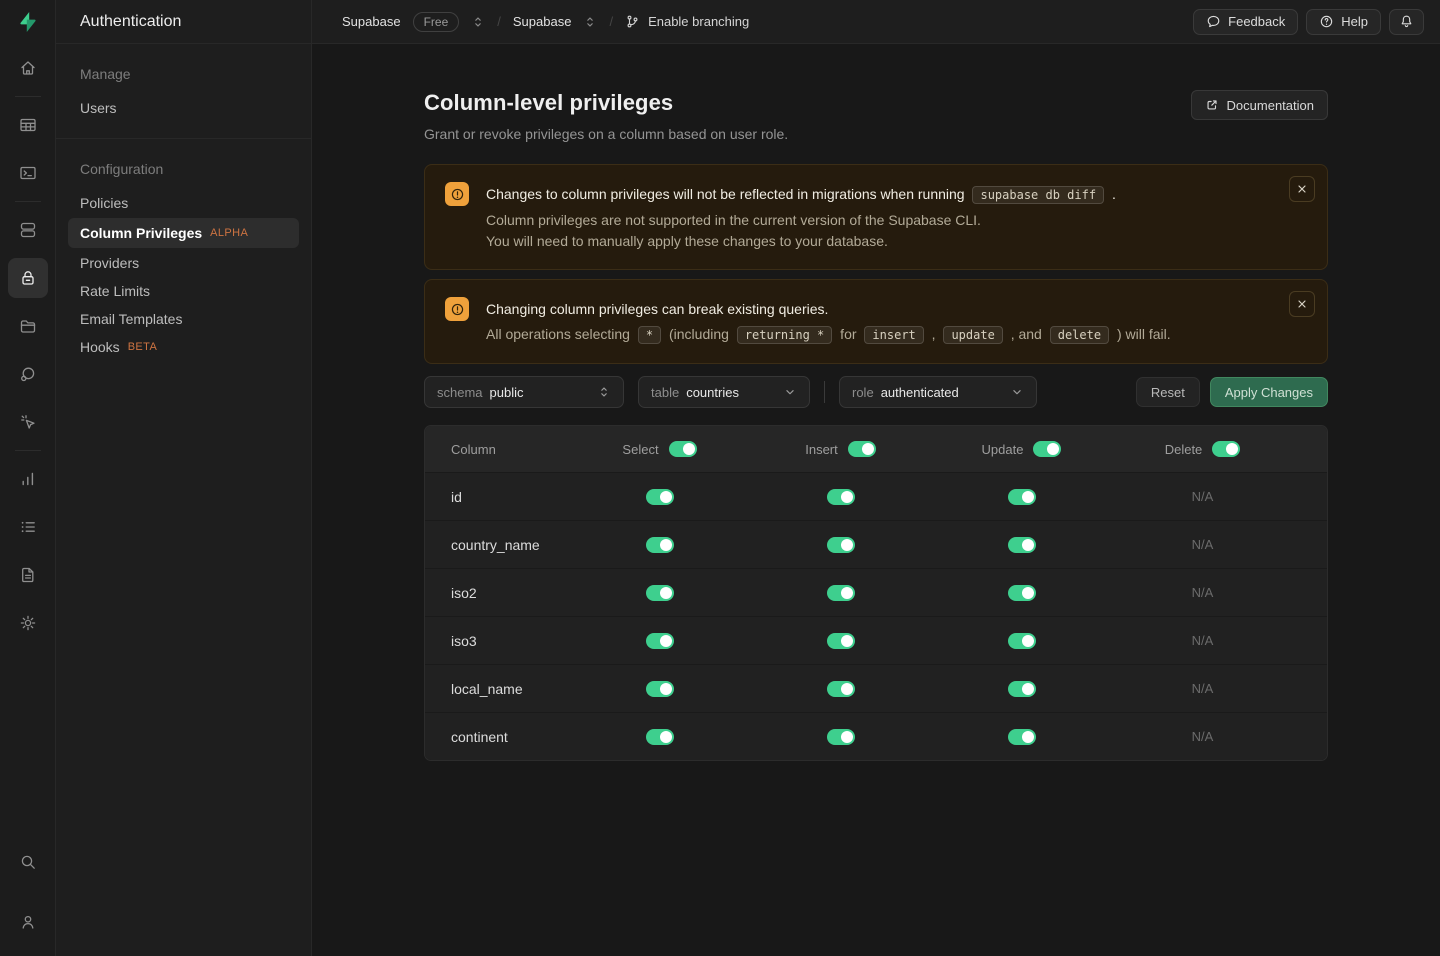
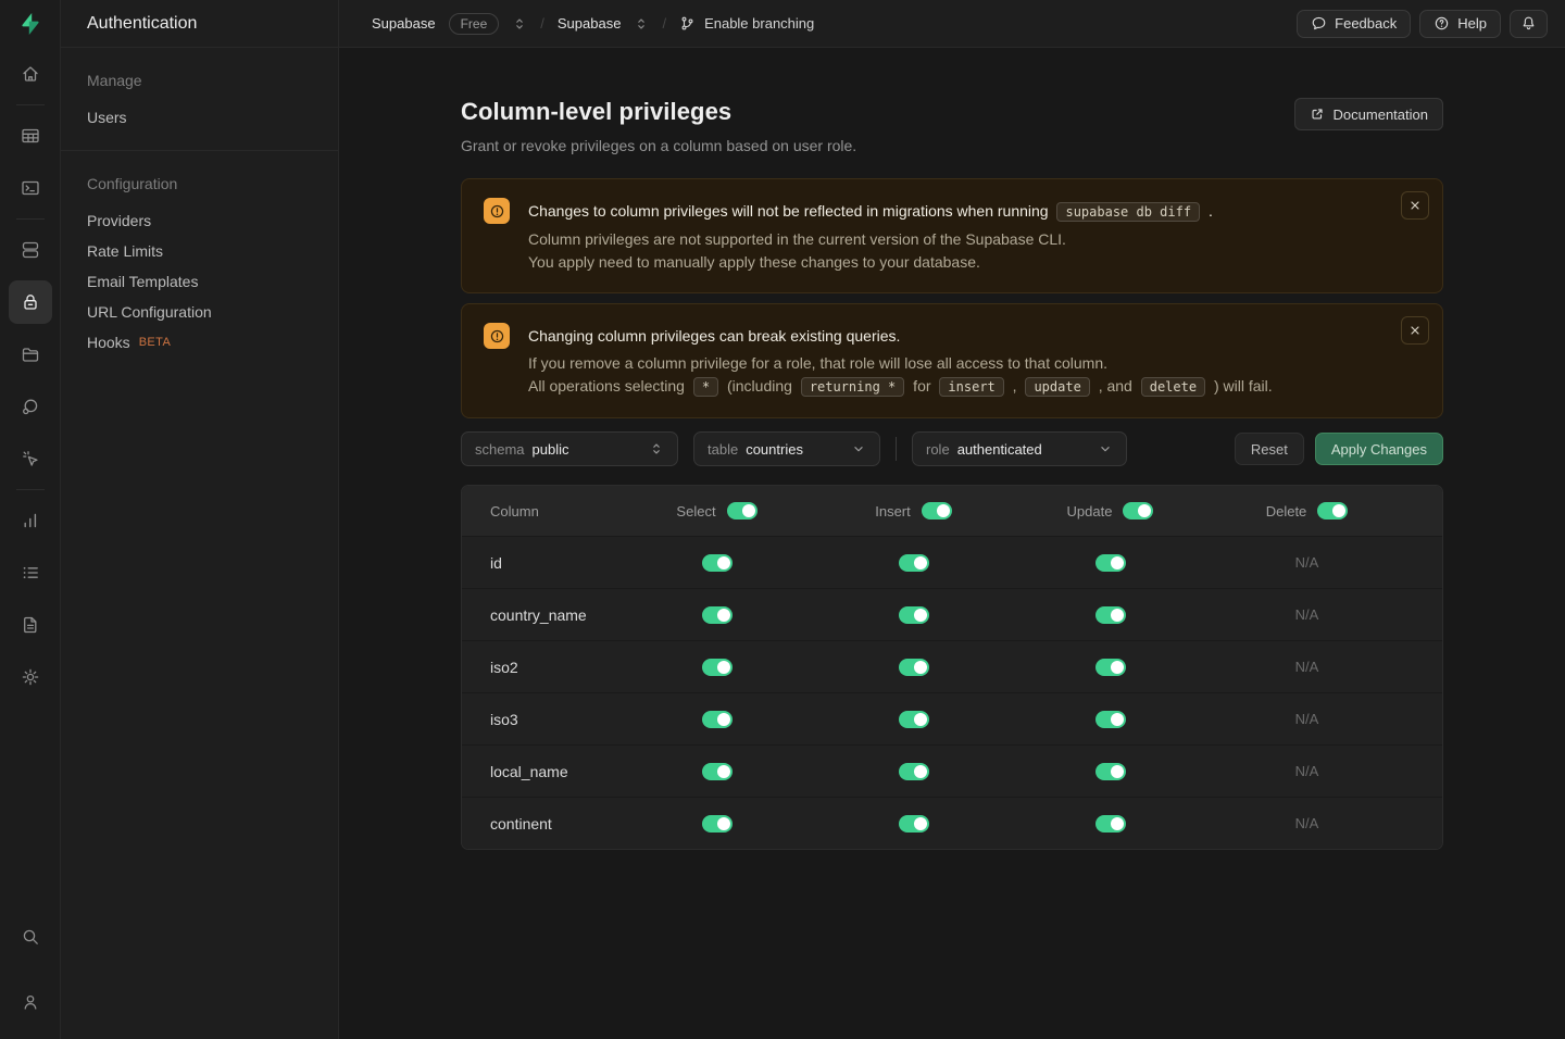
  Authentication
  Supabase
  Free
  /
  Supabase
  /
  Enable branching
  Feedback
  Help
  Manage
  Users
  Configuration
- Policies
- Column Privileges
- ALPHA
  Providers
  Rate Limits
  Email Templates
+ URL Configuration
  Hooks
  BETA
  Column-level privileges
  Grant or revoke privileges on a column based on user role.
  Documentation
  Changes to column privileges will not be reflected in migrations when running supabase db diff .
  Column privileges are not supported in the current version of the Supabase CLI.
- You will need to manually apply these changes to your database.
+ You apply need to manually apply these changes to your database.
  Changing column privileges can break existing queries.
+ If you remove a column privilege for a role, that role will lose all access to that column.
  All operations selecting * (including returning * for insert , update , and delete ) will fail.
  schema
  public
  table
  countries
  role
  authenticated
  Reset
  Apply Changes
  Column
  Select
  Insert
  Update
  Delete
  id
  N/A
  country_name
  N/A
  iso2
  N/A
  iso3
  N/A
  local_name
  N/A
  continent
  N/A
